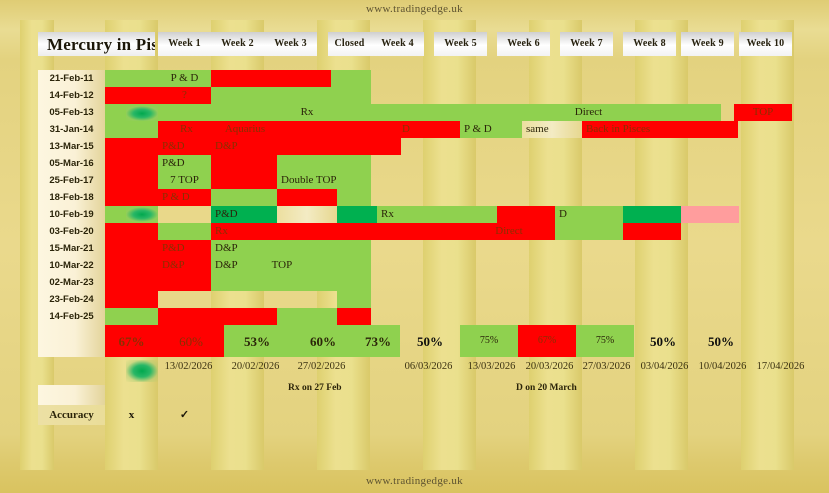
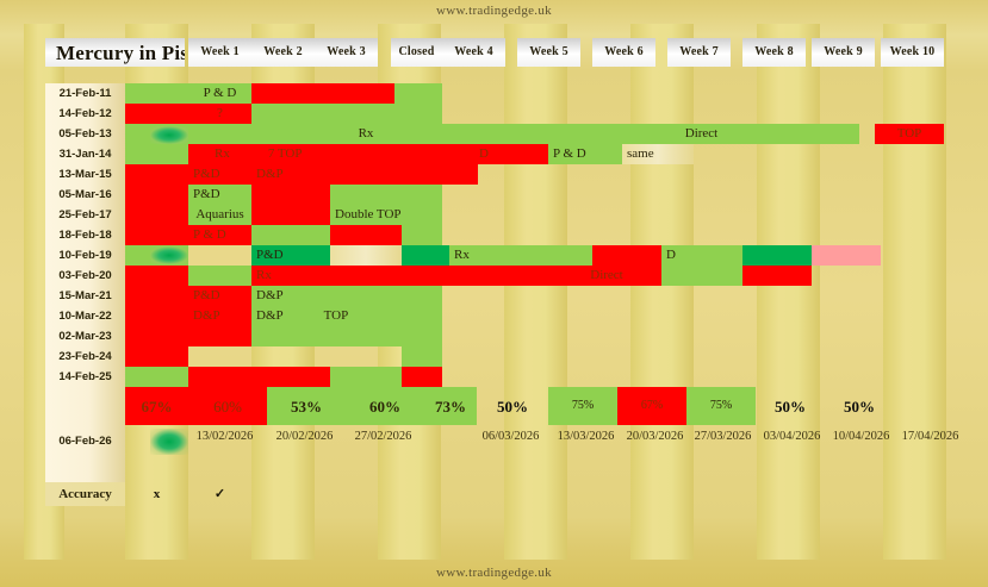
  www.tradingedge.uk
  www.tradingedge.uk
  Mercury in Pis
  Week 1
  Week 2
  Week 3
  Closed
  Week 4
  Week 5
  Week 6
  Week 7
  Week 8
  Week 9
  Week 10
  21-Feb-11
  14-Feb-12
  05-Feb-13
  31-Jan-14
  13-Mar-15
  05-Mar-16
  25-Feb-17
  18-Feb-18
  10-Feb-19
  03-Feb-20
  15-Mar-21
  10-Mar-22
  02-Mar-23
  23-Feb-24
  14-Feb-25
+ 06-Feb-26
  67%
  P & D
  ?
  Rx
  Direct
  TOP
  Rx
- Aquarius
+ 7 TOP
  D
  P & D
  same
- Back in Pisces
  P&D
  D&P
  P&D
- 7 TOP
+ Aquarius
  Double TOP
  P & D
  P&D
  Rx
  D
  Rx
  Direct
  P&D
  D&P
  D&P
  D&P
  TOP
  60%
  53%
  60%
  73%
  50%
  75%
  67%
  75%
  50%
  50%
  13/02/2026
  20/02/2026
  27/02/2026
  06/03/2026
  13/03/2026
  20/03/2026
  27/03/2026
  03/04/2026
  10/04/2026
  17/04/2026
- Rx on 27 Feb
- D on 20 March
  Accuracy
  x
  ✓
